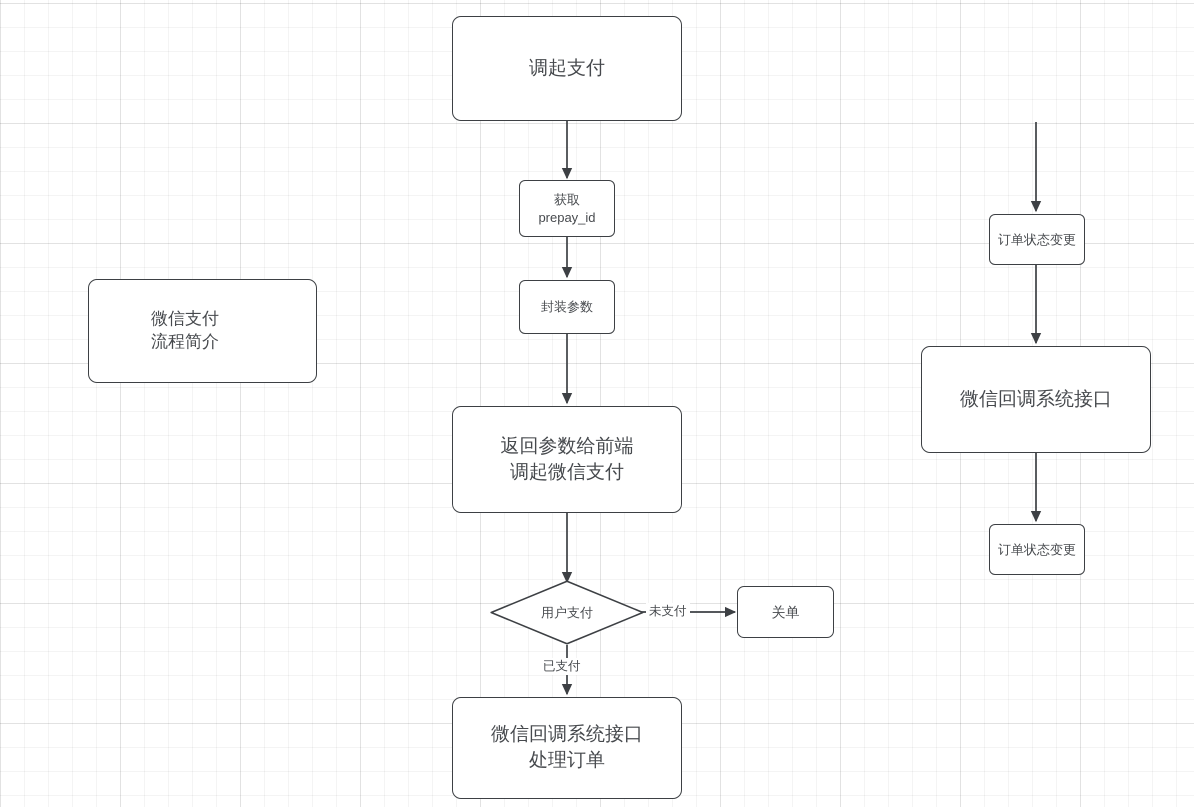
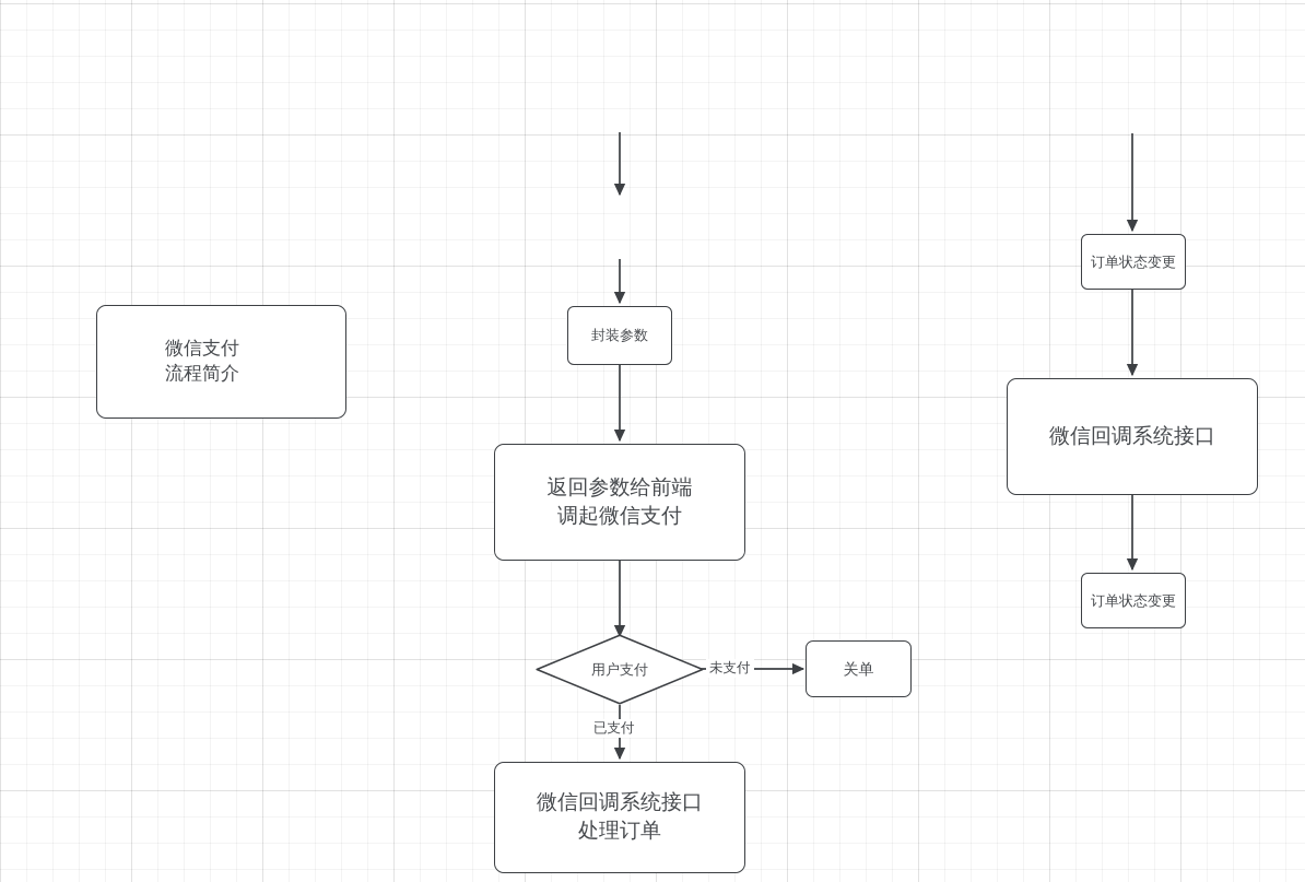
  未支付
  已支付
  微信支付
  流程简介
- 调起支付
- 获取
- prepay_id
  封装参数
  返回参数给前端
  调起微信支付
  用户支付
  关单
  微信回调系统接口
  处理订单
  订单状态变更
  微信回调系统接口
  订单状态变更
